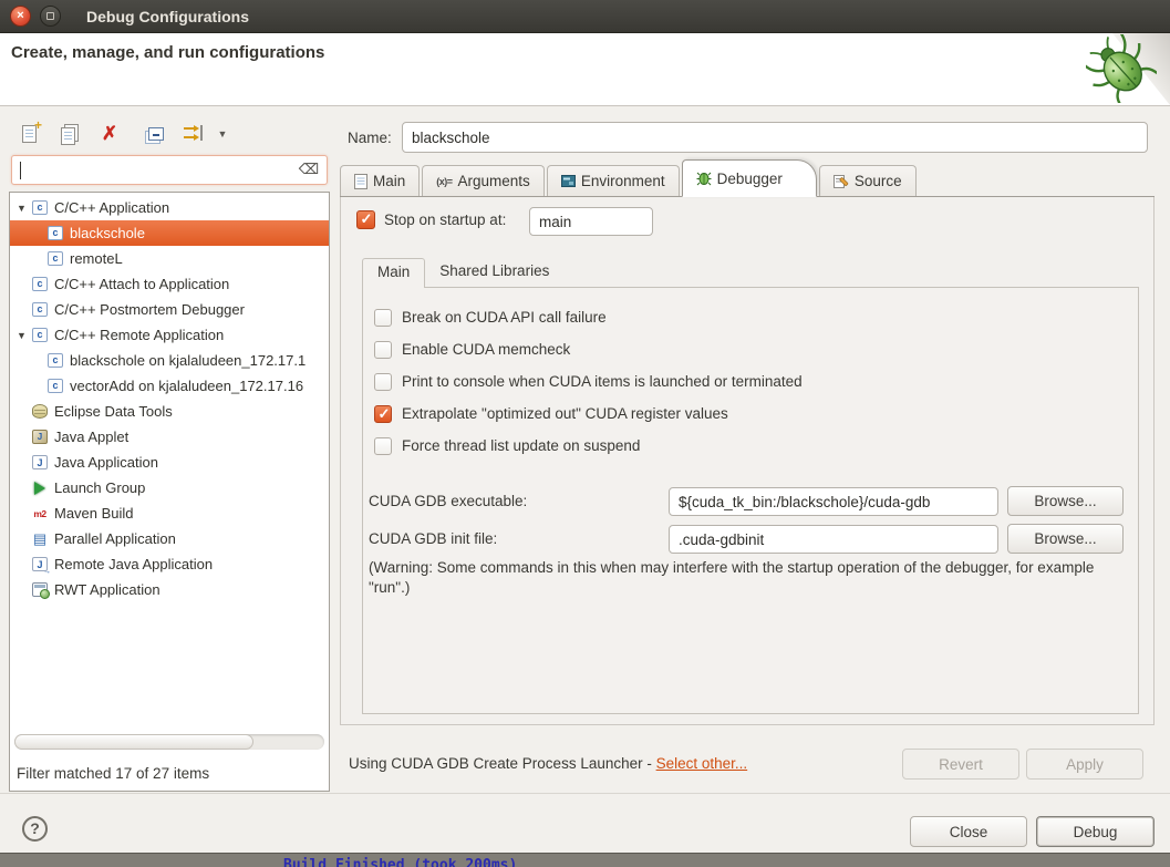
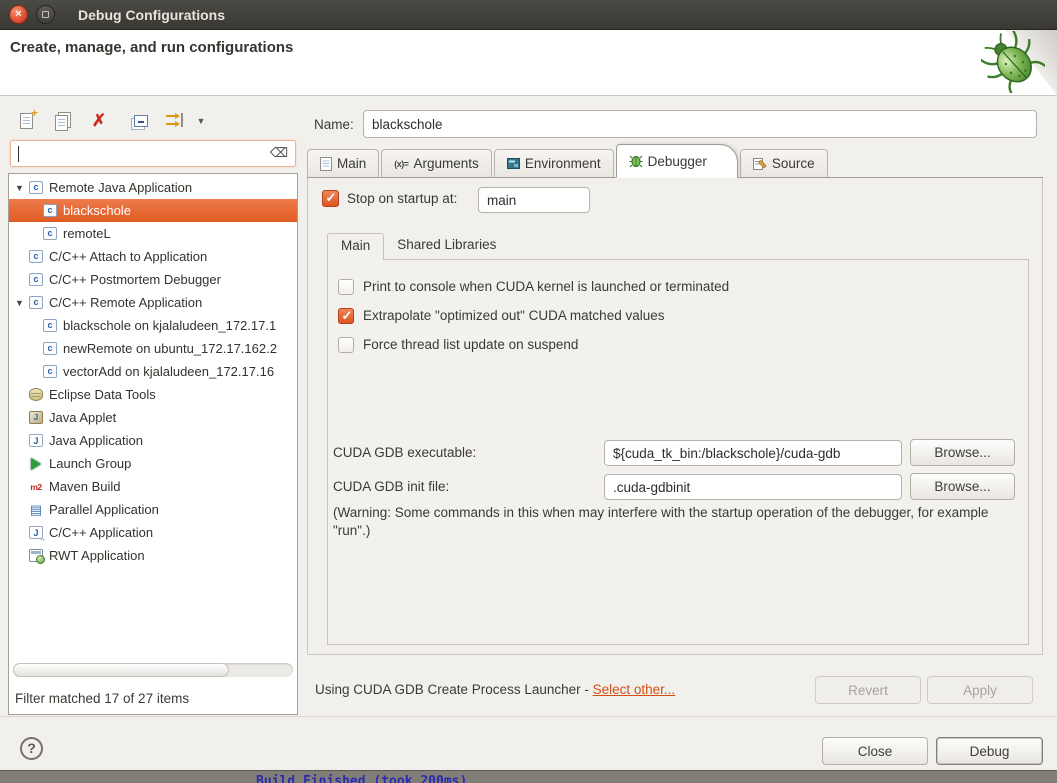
  ×
  Debug Configurations
  Create, manage, and run configurations
  ✗
  ▼
  ⌫
  ▼
- C/C++ Application
+ Remote Java Application
  blackschole
  remoteL
  C/C++ Attach to Application
  C/C++ Postmortem Debugger
  ▼
  C/C++ Remote Application
  blackschole on kjalaludeen_172.17.1
+ newRemote on ubuntu_172.17.162.2
  vectorAdd on kjalaludeen_172.17.16
  Eclipse Data Tools
  Java Applet
  Java Application
  Launch Group
  Maven Build
  Parallel Application
- Remote Java Application
+ C/C++ Application
  RWT Application
  Filter matched 17 of 27 items
  ?
  Name:
  blackschole
  Main
  (x)=
  Arguments
  Environment
  Debugger
  Source
  Stop on startup at:
  main
  Main
  Shared Libraries
- Break on CUDA API call failure
- Enable CUDA memcheck
- Print to console when CUDA items is launched or terminated
+ Print to console when CUDA kernel is launched or terminated
- Extrapolate "optimized out" CUDA register values
+ Extrapolate "optimized out" CUDA matched values
  Force thread list update on suspend
  CUDA GDB executable:
  ${cuda_tk_bin:/blackschole}/cuda-gdb
  Browse...
  CUDA GDB init file:
  .cuda-gdbinit
  Browse...
  (Warning: Some commands in this when may interfere with the startup operation of the debugger, for example "run".)
  Using CUDA GDB Create Process Launcher - Select other...
  Revert
  Apply
  Close
  Debug
  Build Finished (took 200ms)
